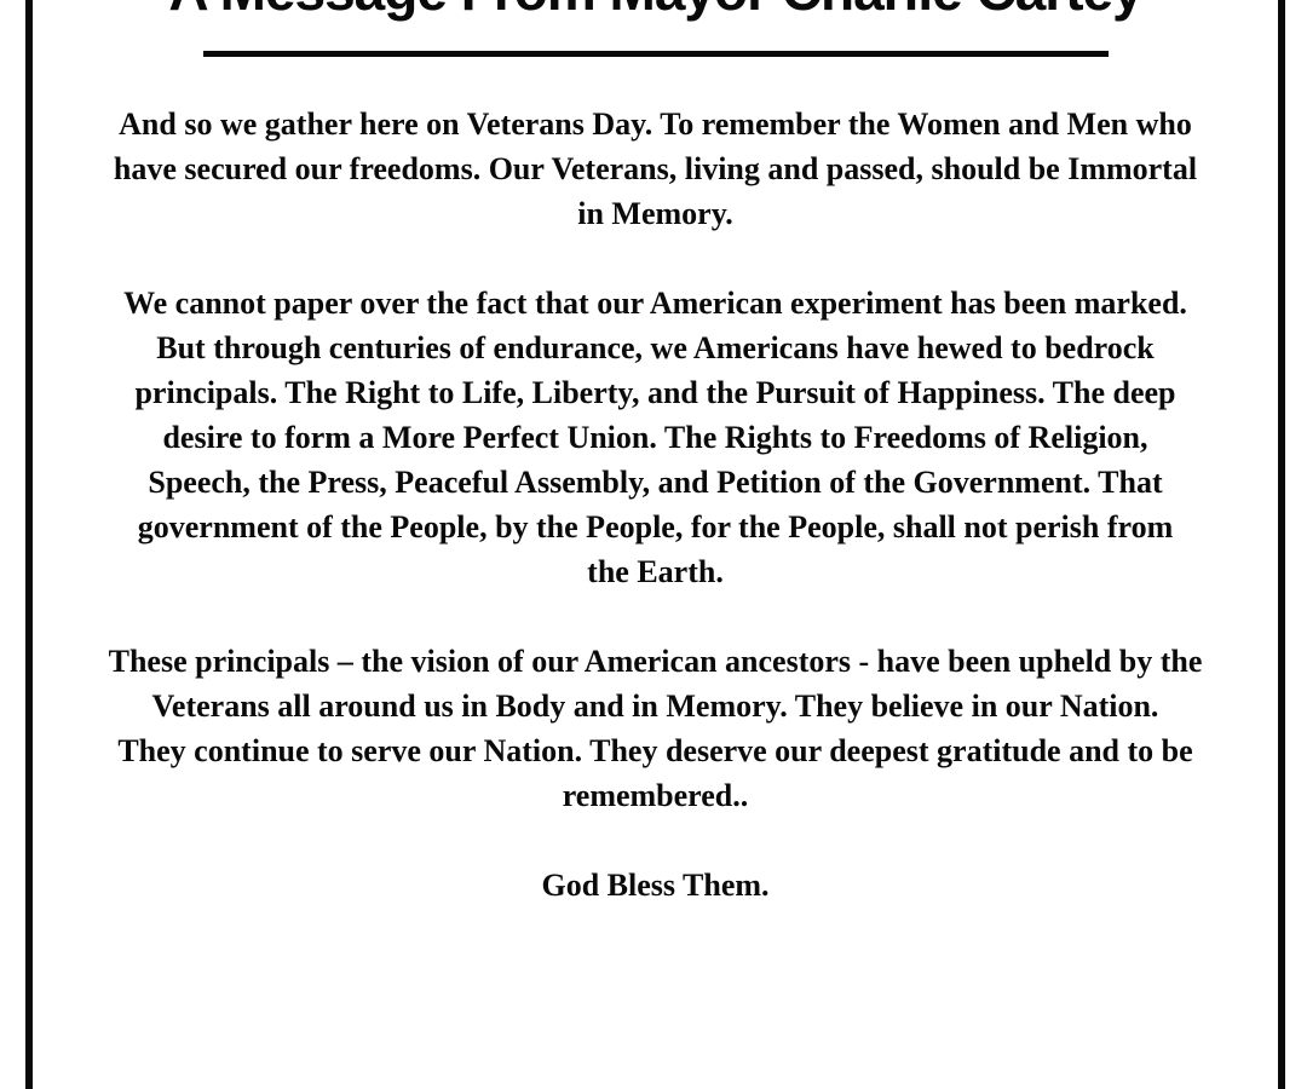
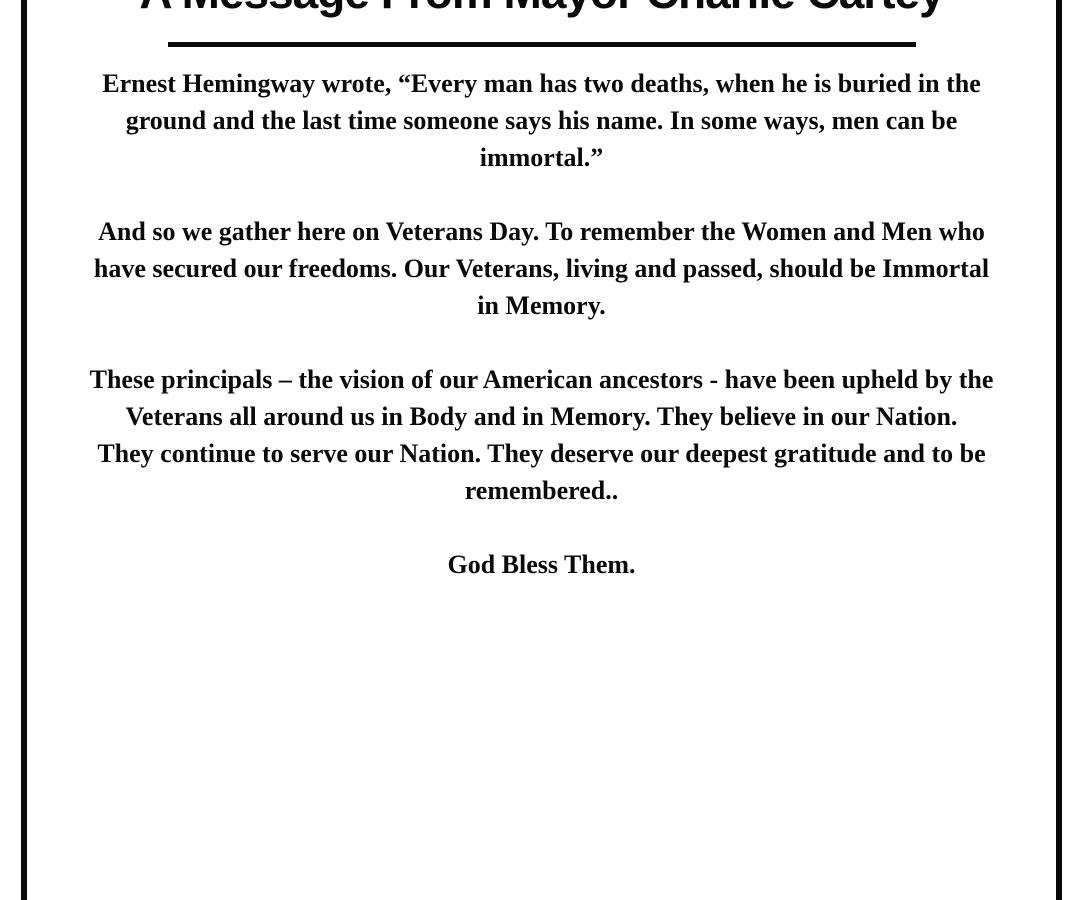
+ Ernest Hemingway wrote, “Every man has two deaths, when he is buried in the
+ ground and the last time someone says his name. In some ways, men can be
+ immortal.”
  And so we gather here on Veterans Day. To remember the Women and Men who
  have secured our freedoms. Our Veterans, living and passed, should be Immortal
  in Memory.
- We cannot paper over the fact that our American experiment has been marked.
- But through centuries of endurance, we Americans have hewed to bedrock
- principals. The Right to Life, Liberty, and the Pursuit of Happiness. The deep
- desire to form a More Perfect Union. The Rights to Freedoms of Religion,
- Speech, the Press, Peaceful Assembly, and Petition of the Government. That
- government of the People, by the People, for the People, shall not perish from
- the Earth.
  These principals – the vision of our American ancestors - have been upheld by the
  Veterans all around us in Body and in Memory. They believe in our Nation.
  They continue to serve our Nation. They deserve our deepest gratitude and to be
  remembered..
  God Bless Them.
